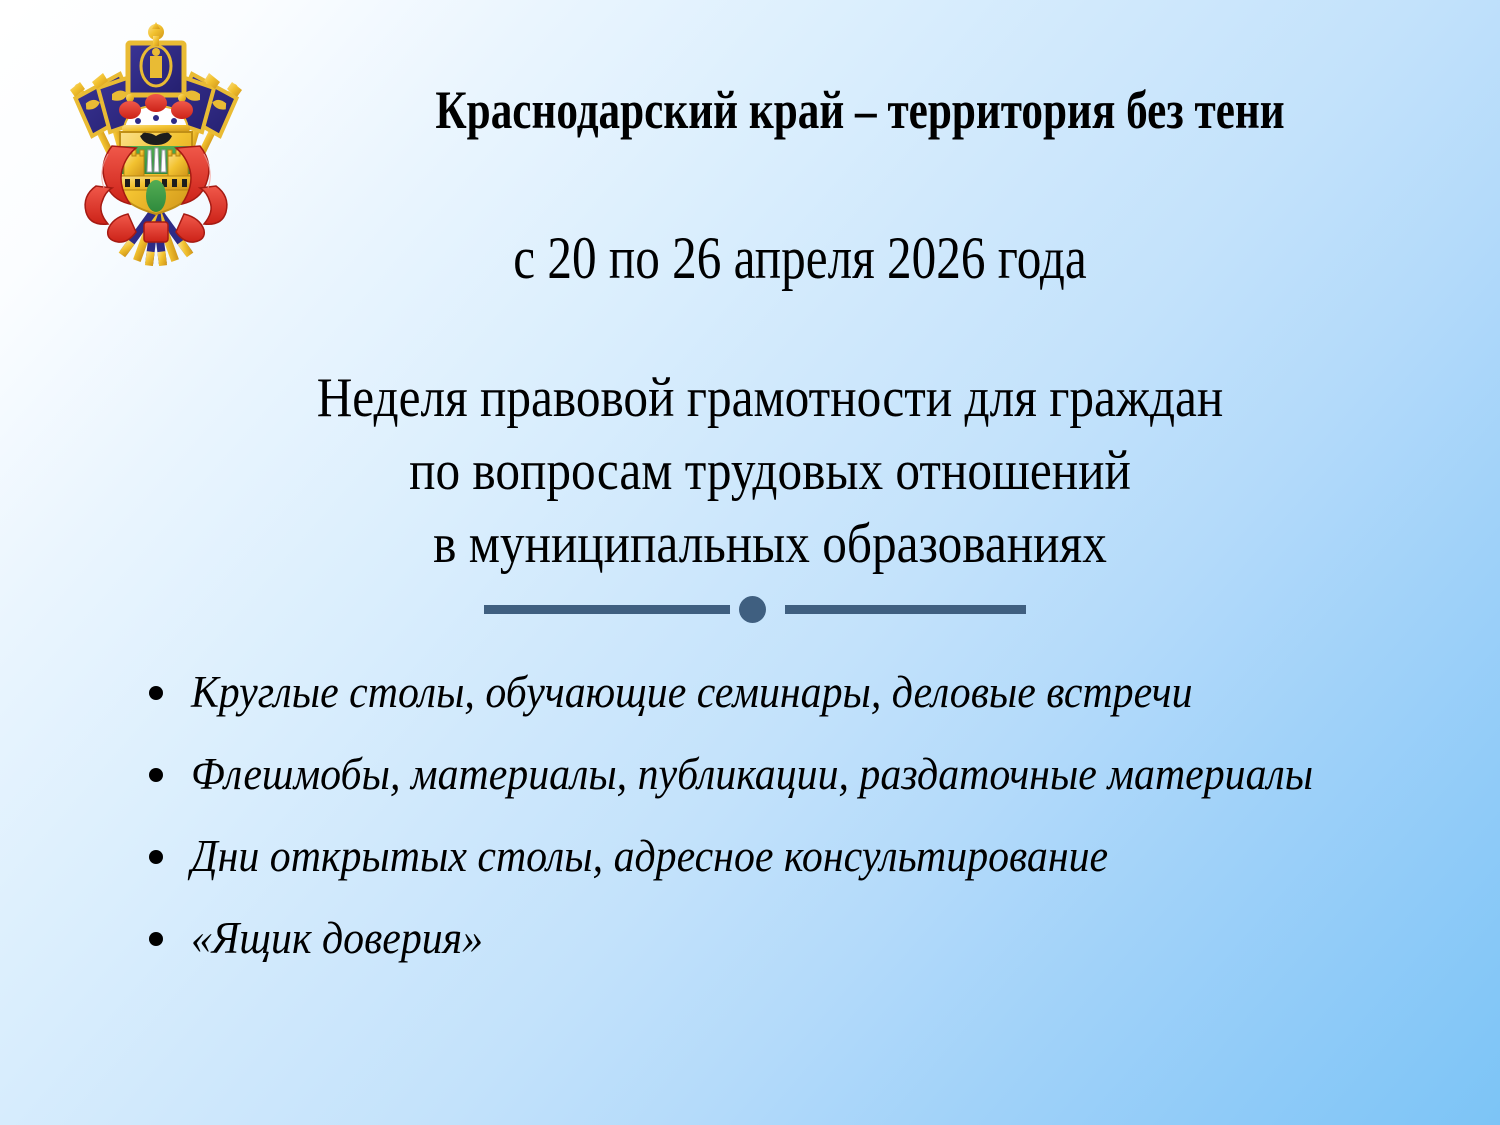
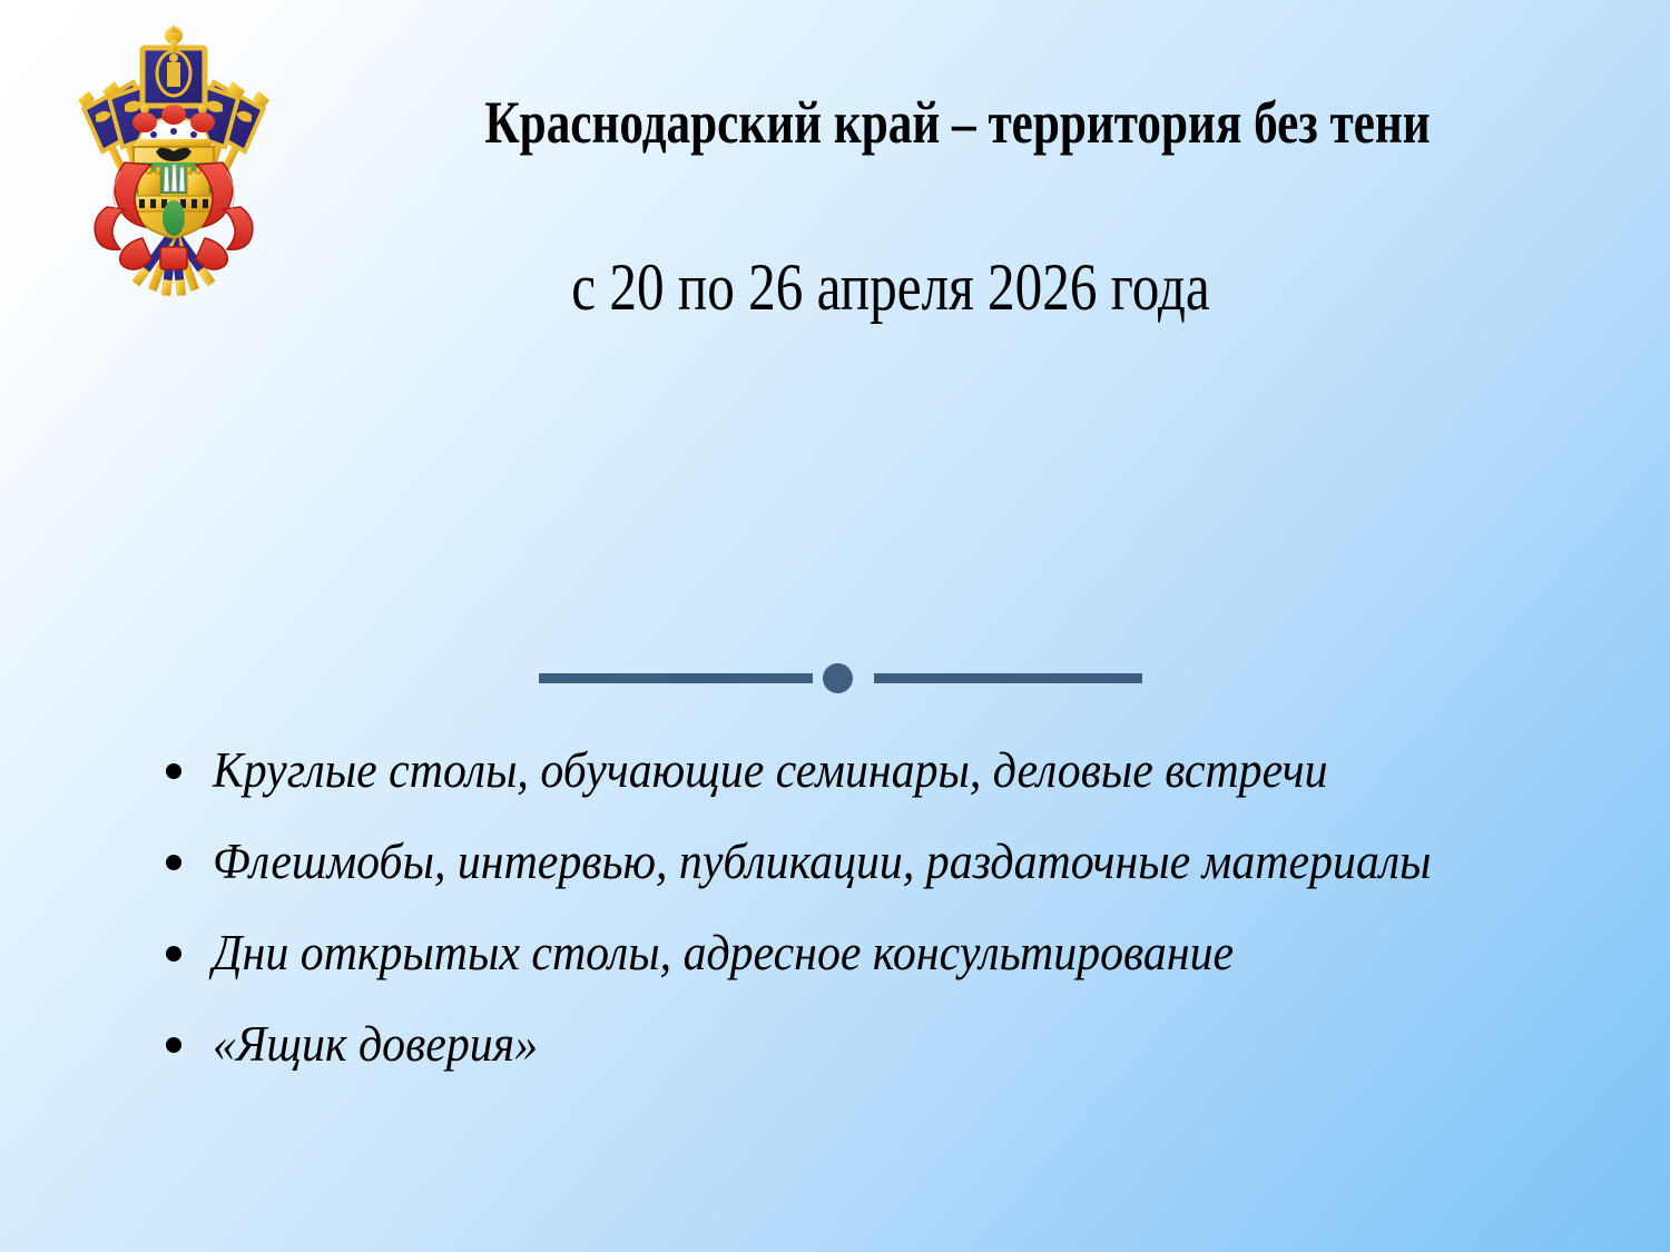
  Краснодарский край – территория без тени
  с 20 по 26 апреля 2026 года
- Неделя правовой грамотности для граждан
- по вопросам трудовых отношений
- в муниципальных образованиях
  Круглые столы, обучающие семинары, деловые встречи
- Флешмобы, материалы, публикации, раздаточные материалы
+ Флешмобы, интервью, публикации, раздаточные материалы
  Дни открытых столы, адресное консультирование
  «Ящик доверия»
